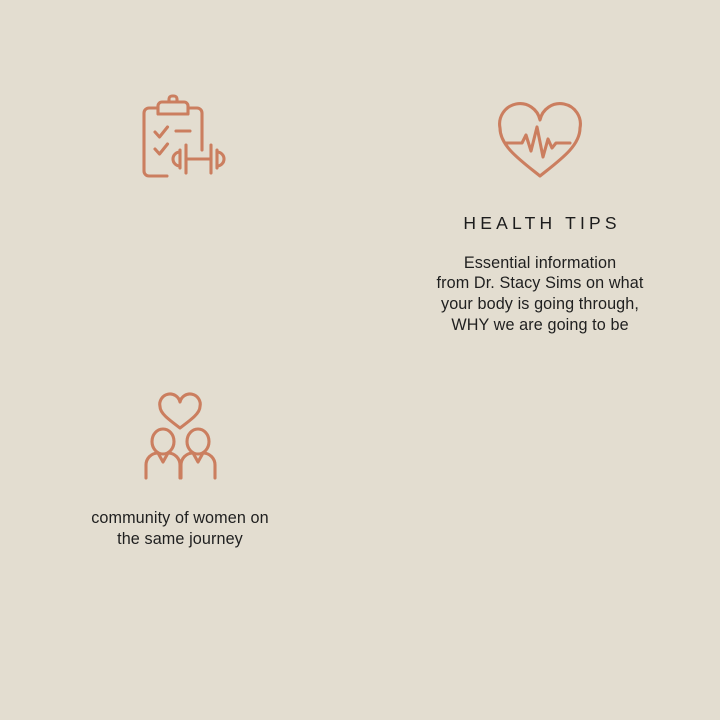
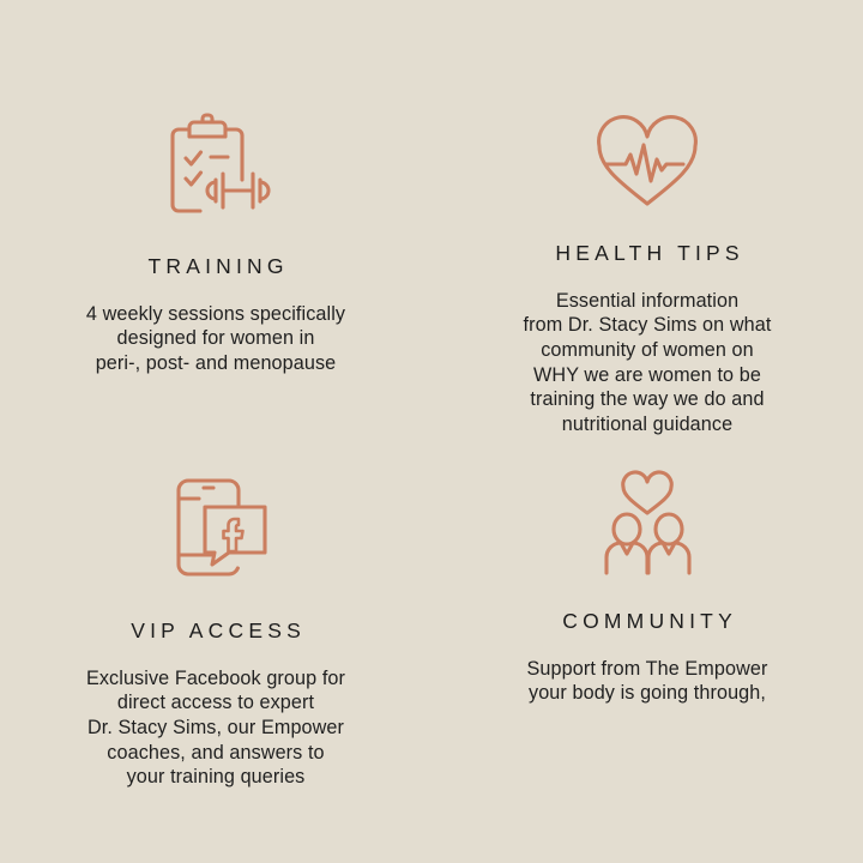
+ TRAINING
+ 4 weekly sessions specifically
+ designed for women in
+ peri-, post- and menopause
  HEALTH TIPS
  Essential information
  from Dr. Stacy Sims on what
- your body is going through,
+ community of women on
- WHY we are going to be
+ WHY we are women to be
+ training the way we do and
+ nutritional guidance
+ VIP ACCESS
+ Exclusive Facebook group for
+ direct access to expert
+ Dr. Stacy Sims, our Empower
+ coaches, and answers to
+ your training queries
+ COMMUNITY
+ Support from The Empower
- community of women on
+ your body is going through,
- the same journey
